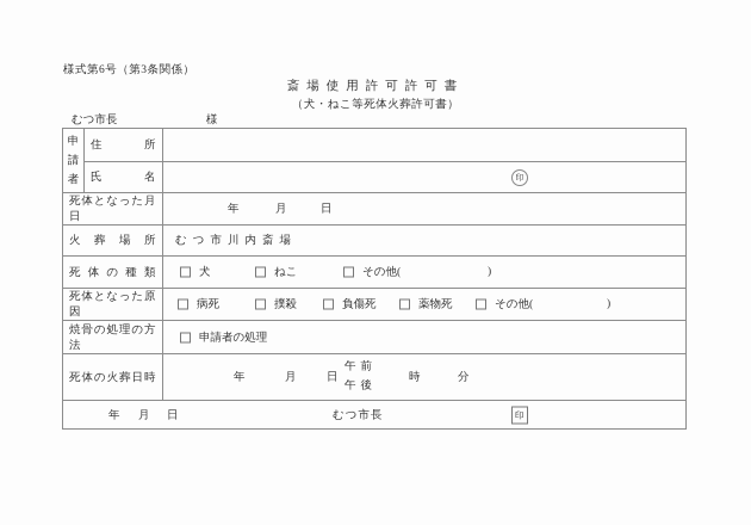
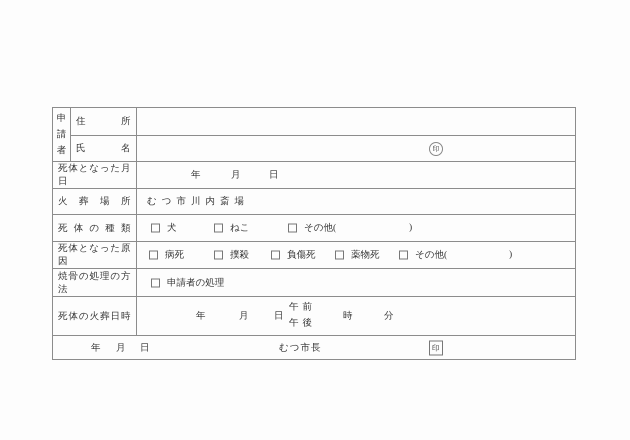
- 様式第6号（第3条関係）
- 斎場使用許可許可書
- （犬・ねこ等死体火葬許可書）
- むつ市長
- 様
  申請者	住所
  氏名	印
  死体となった月日	年 月 日
  火葬場所	むつ市川内斎場
  死体の種類	犬 ねこ その他( )
  死体となった原因	病死 撲殺 負傷死 薬物死 その他( )
  焼骨の処理の方法	申請者の処理
  死体の火葬日時	年 月 日 午前 午後 時 分
  年 月 日 むつ市長 印
